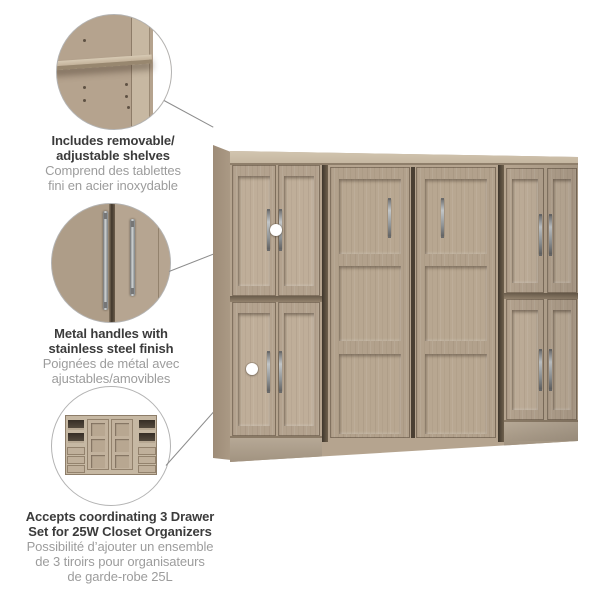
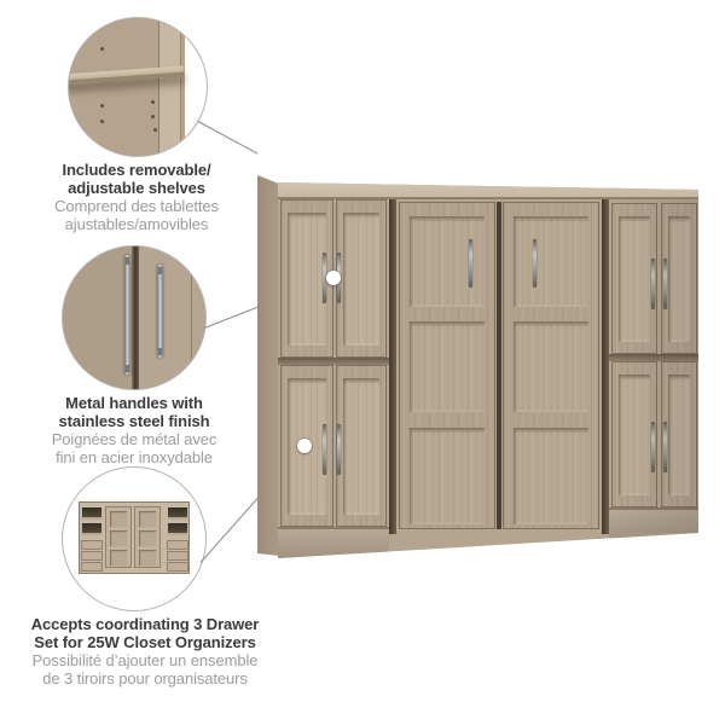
  Includes removable/
  adjustable shelves
  Comprend des tablettes
- fini en acier inoxydable
+ ajustables/amovibles
  Metal handles with
  stainless steel finish
  Poignées de métal avec
- ajustables/amovibles
+ fini en acier inoxydable
  Accepts coordinating 3 Drawer
  Set for 25W Closet Organizers
  Possibilité d’ajouter un ensemble
  de 3 tiroirs pour organisateurs
- de garde-robe 25L
